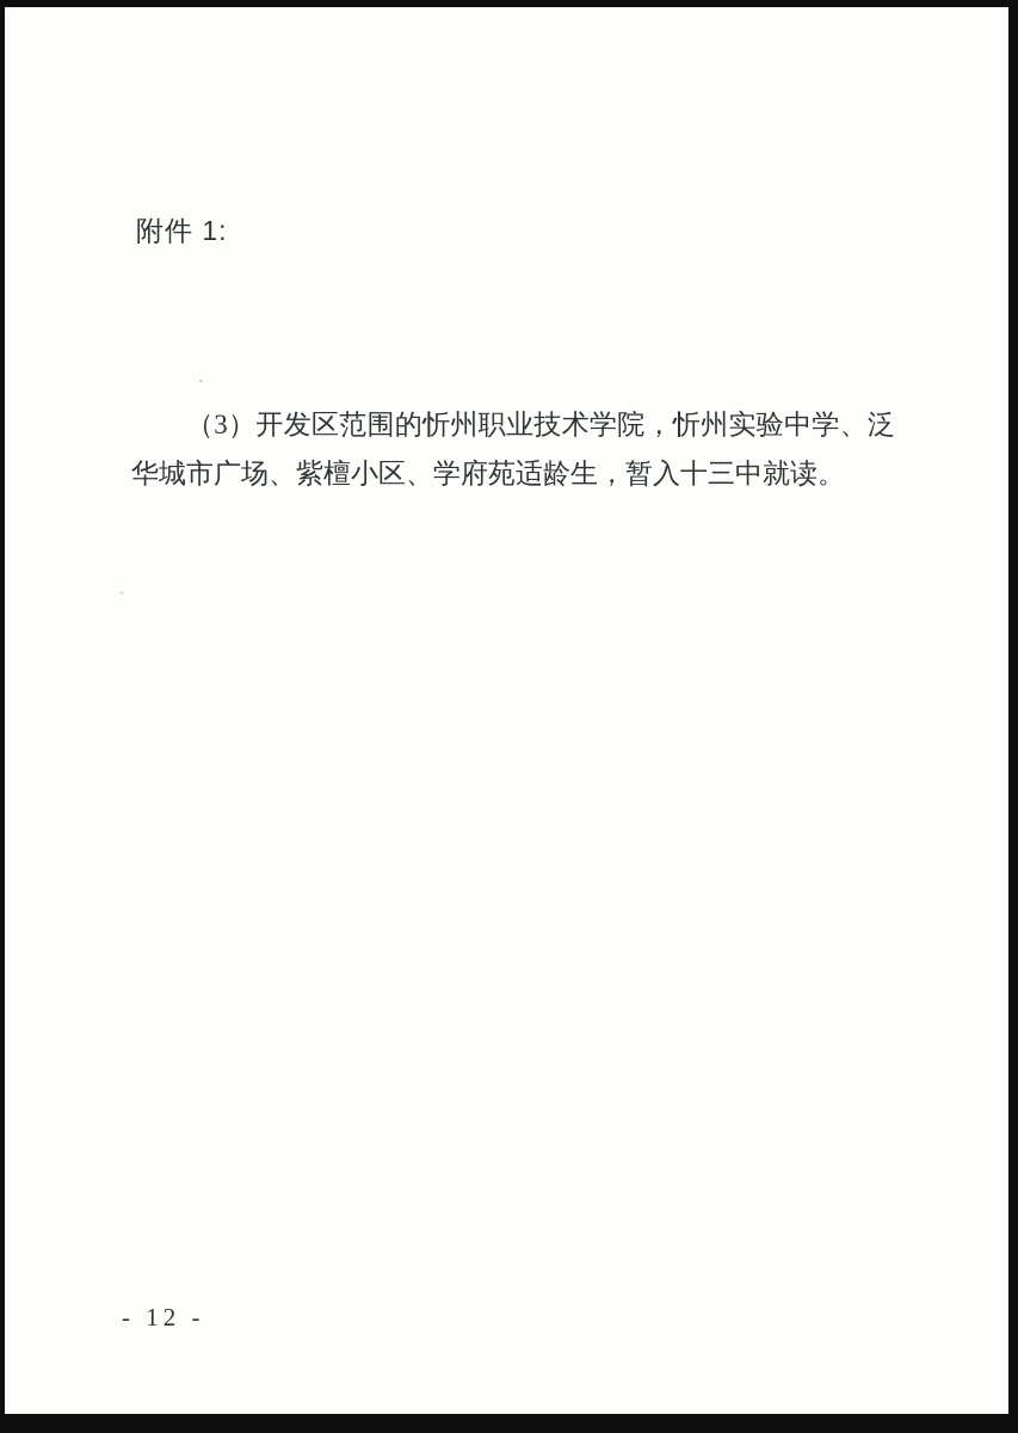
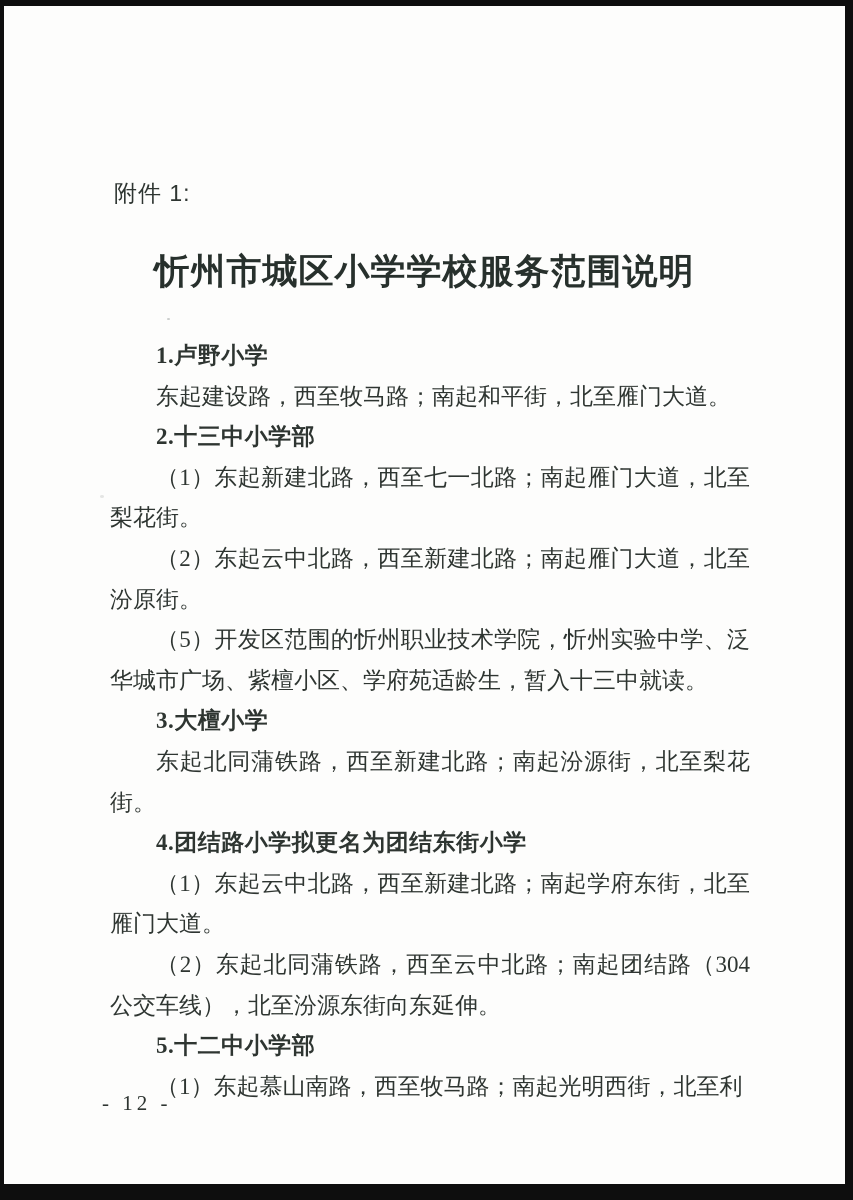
  附件 1:
+ 忻州市城区小学学校服务范围说明
+ 1.卢野小学
+ 东起建设路，西至牧马路；南起和平街，北至雁门大道。
+ 2.十三中小学部
+ （1）东起新建北路，西至七一北路；南起雁门大道，北至梨花街。
+ （2）东起云中北路，西至新建北路；南起雁门大道，北至汾原街。
- （3）开发区范围的忻州职业技术学院，忻州实验中学、泛华城市广场、紫檀小区、学府苑适龄生，暂入十三中就读。
+ （5）开发区范围的忻州职业技术学院，忻州实验中学、泛华城市广场、紫檀小区、学府苑适龄生，暂入十三中就读。
+ 3.大檀小学
+ 东起北同蒲铁路，西至新建北路；南起汾源街，北至梨花街。
+ 4.团结路小学拟更名为团结东街小学
+ （1）东起云中北路，西至新建北路；南起学府东街，北至雁门大道。
+ （2）东起北同蒲铁路，西至云中北路；南起团结路（304公交车线），北至汾源东街向东延伸。
+ 5.十二中小学部
+ （1）东起慕山南路，西至牧马路；南起光明西街，北至利
  - 12 -
